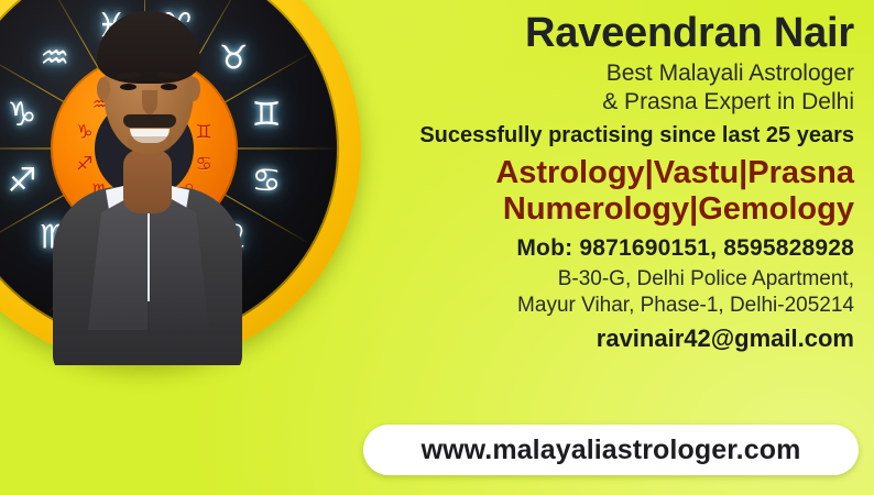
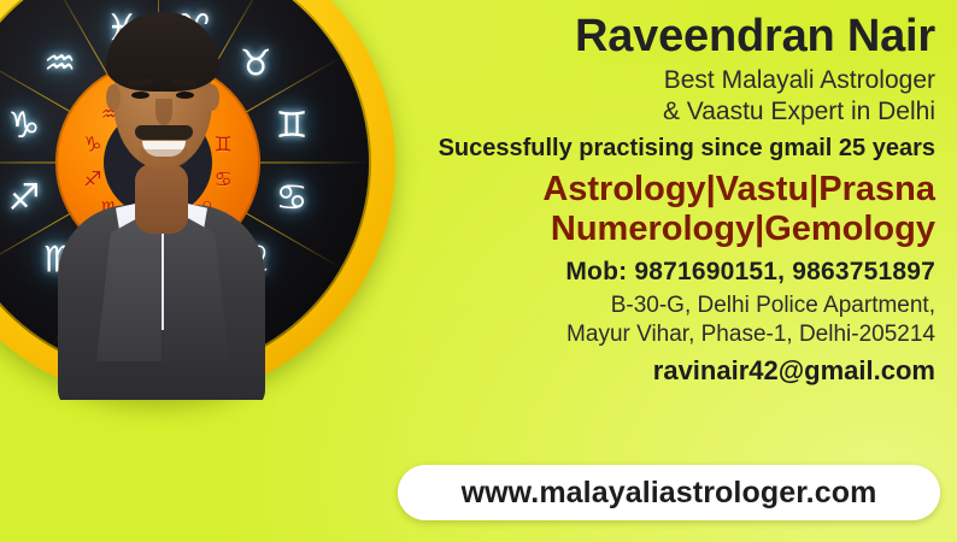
  ♉
  ♊
  ♋
  ♐
  ♑
  ♒
  ♊
  ♋
  ♐
  ♑
  ♒
  Raveendran Nair
  Best Malayali Astrologer
- & Prasna Expert in Delhi
+ & Vaastu Expert in Delhi
- Sucessfully practising since last 25 years
+ Sucessfully practising since gmail 25 years
  Astrology|Vastu|Prasna
  Numerology|Gemology
- Mob: 9871690151, 8595828928
+ Mob: 9871690151, 9863751897
  B-30-G, Delhi Police Apartment,
  Mayur Vihar, Phase-1, Delhi-205214
  ravinair42@gmail.com
  www.malayaliastrologer.com
